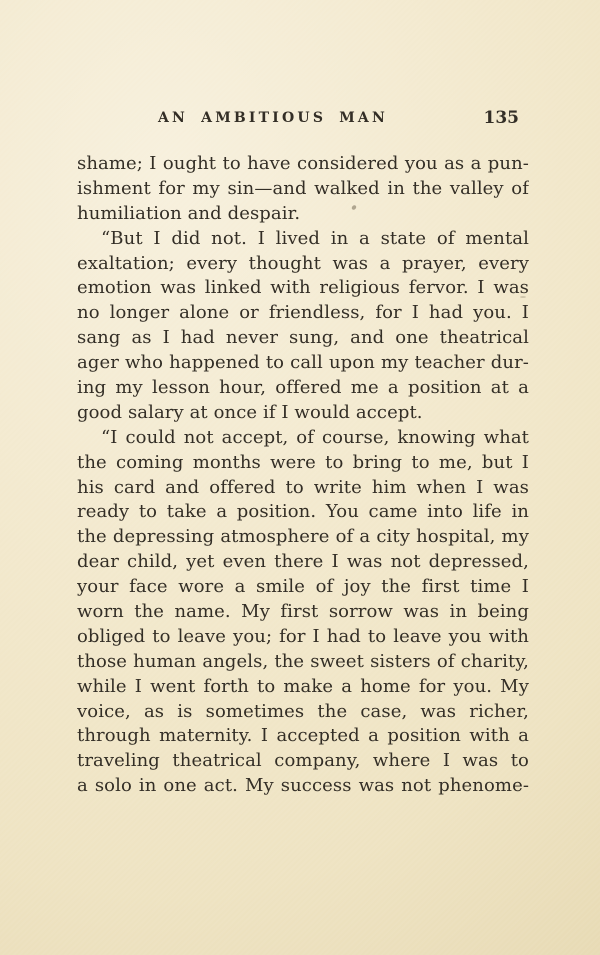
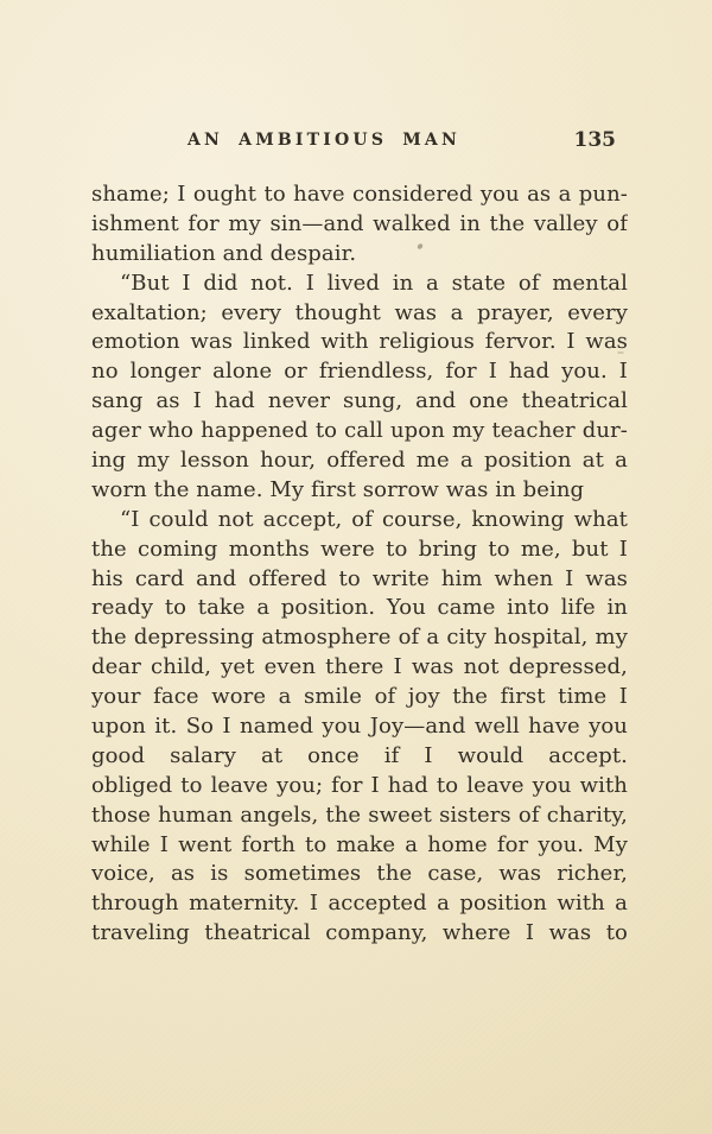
  AN AMBITIOUS MAN
  135
  shame; I ought to have considered you as a pun-
  ishment for my sin—and walked in the valley of
  humiliation and despair.
  “But I did not. I lived in a state of mental
  exaltation; every thought was a prayer, every
  emotion was linked with religious fervor. I was
  no longer alone or friendless, for I had you. I
  sang as I had never sung, and one theatrical
  ager who happened to call upon my teacher dur-
  ing my lesson hour, offered me a position at a
- good salary at once if I would accept.
+ worn the name. My first sorrow was in being
  “I could not accept, of course, knowing what
  the coming months were to bring to me, but I
  his card and offered to write him when I was
  ready to take a position. You came into life in
  the depressing atmosphere of a city hospital, my
  dear child, yet even there I was not depressed,
  your face wore a smile of joy the first time I
+ upon it. So I named you Joy—and well have you
- worn the name. My first sorrow was in being
+ good salary at once if I would accept.
  obliged to leave you; for I had to leave you with
  those human angels, the sweet sisters of charity,
  while I went forth to make a home for you. My
  voice, as is sometimes the case, was richer,
  through maternity. I accepted a position with a
  traveling theatrical company, where I was to
- a solo in one act. My success was not phenome-
